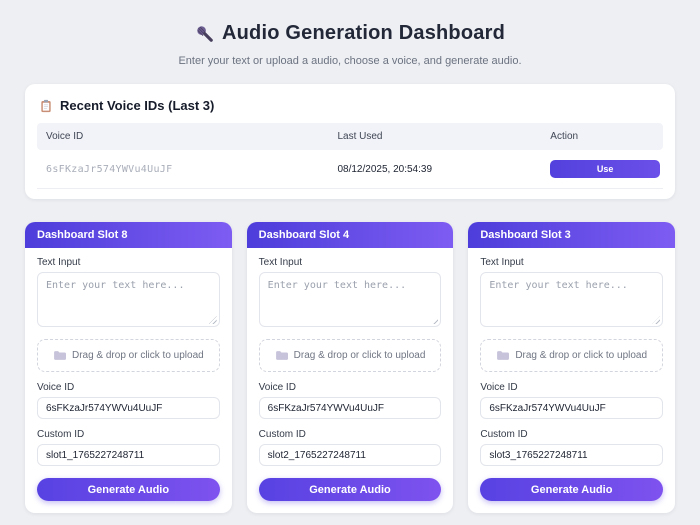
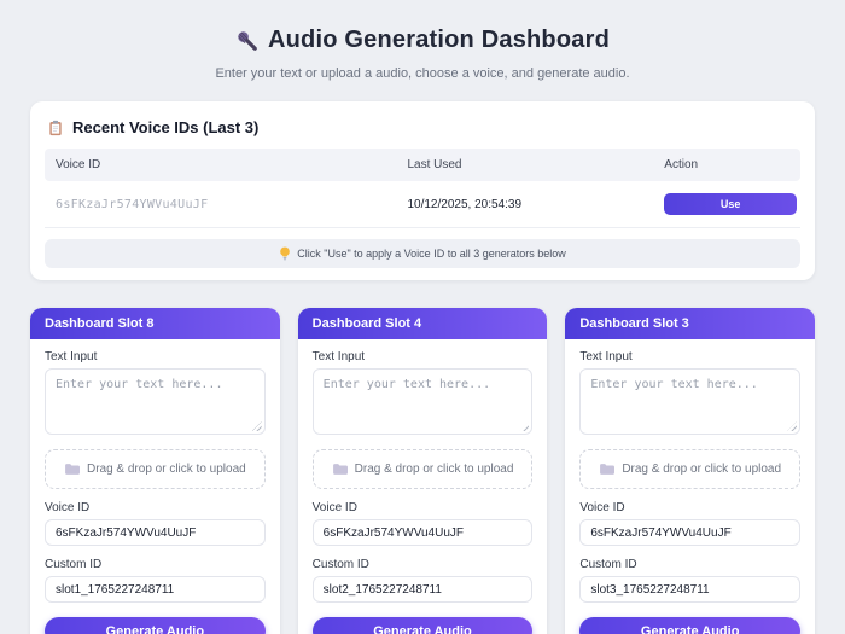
  Audio Generation Dashboard
  Enter your text or upload a audio, choose a voice, and generate audio.
  Recent Voice IDs (Last 3)
  Voice ID
  Last Used
  Action
  6sFKzaJr574YWVu4UuJF
- 08/12/2025, 20:54:39
+ 10/12/2025, 20:54:39
  Use
+ Click "Use" to apply a Voice ID to all 3 generators below
  Dashboard Slot 8
  Text Input
  Enter your text here...
  Drag & drop or click to upload
  Voice ID
  6sFKzaJr574YWVu4UuJF
  Custom ID
  slot1_1765227248711
  Generate Audio
  Dashboard Slot 4
  Text Input
  Enter your text here...
  Drag & drop or click to upload
  Voice ID
  6sFKzaJr574YWVu4UuJF
  Custom ID
  slot2_1765227248711
  Generate Audio
  Dashboard Slot 3
  Text Input
  Enter your text here...
  Drag & drop or click to upload
  Voice ID
  6sFKzaJr574YWVu4UuJF
  Custom ID
  slot3_1765227248711
  Generate Audio
